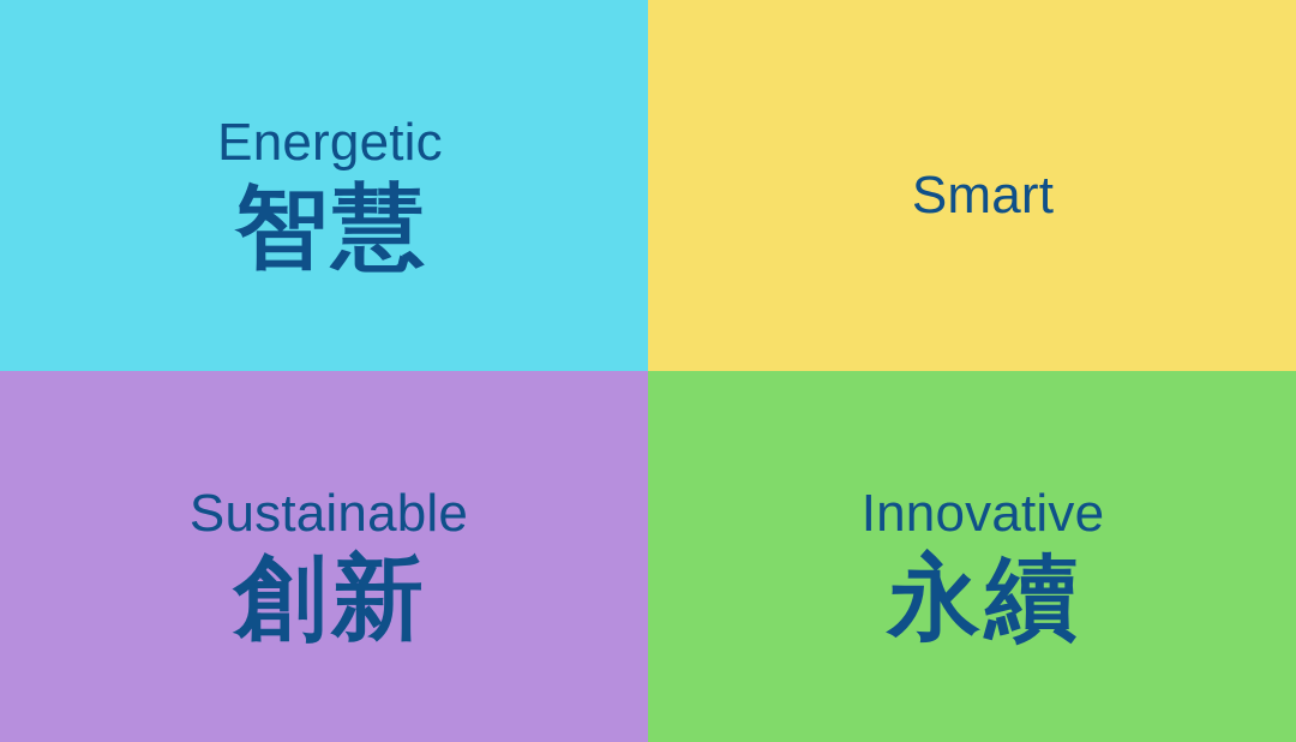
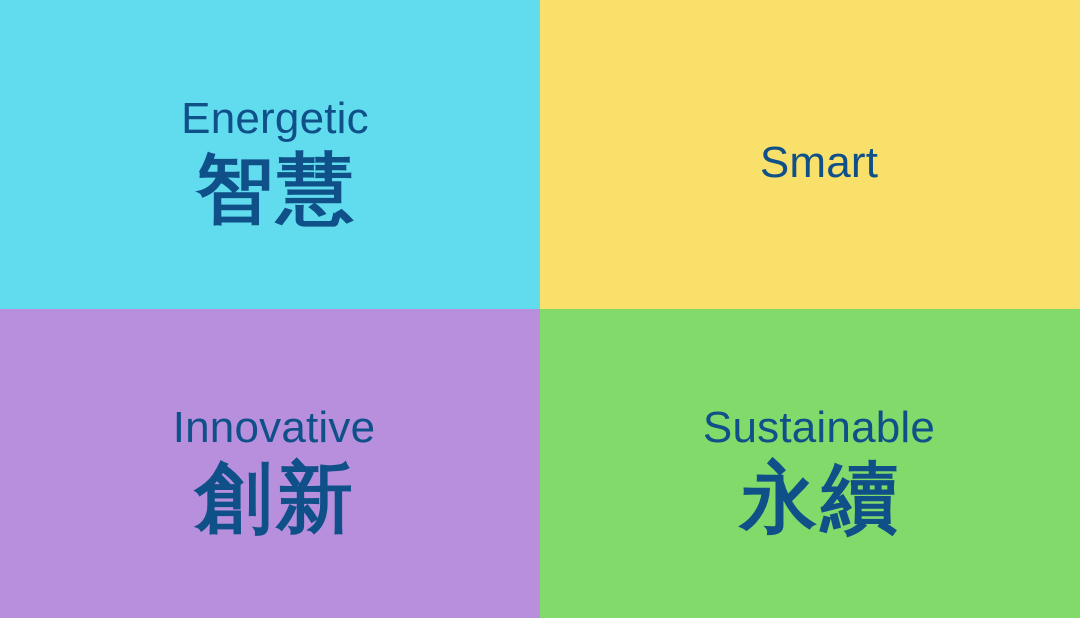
  Energetic
  智慧
  Smart
- Sustainable
+ Innovative
  創新
- Innovative
+ Sustainable
  永續
